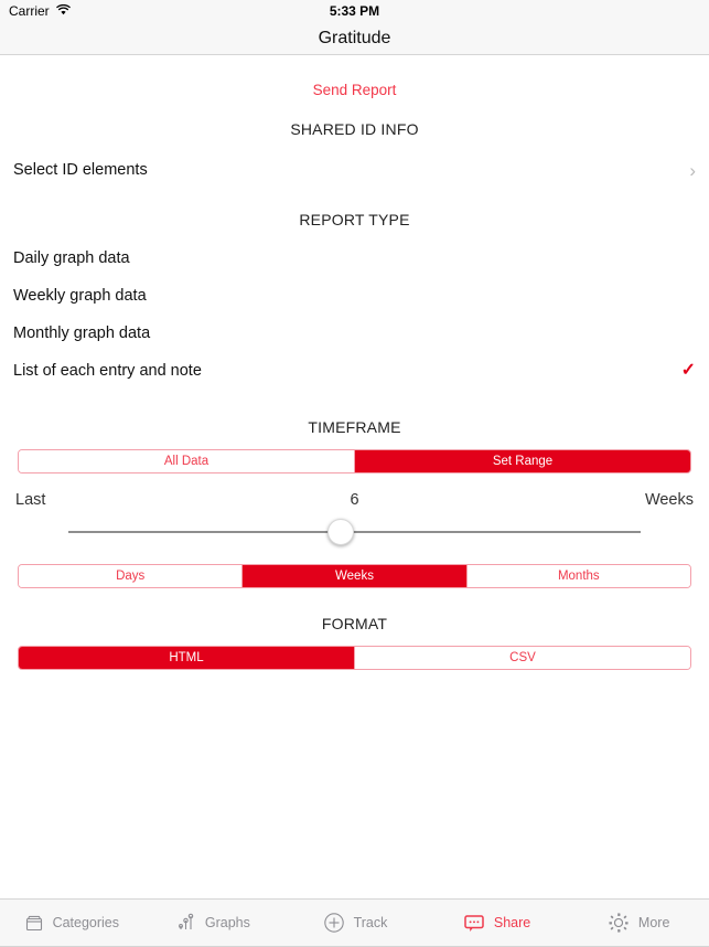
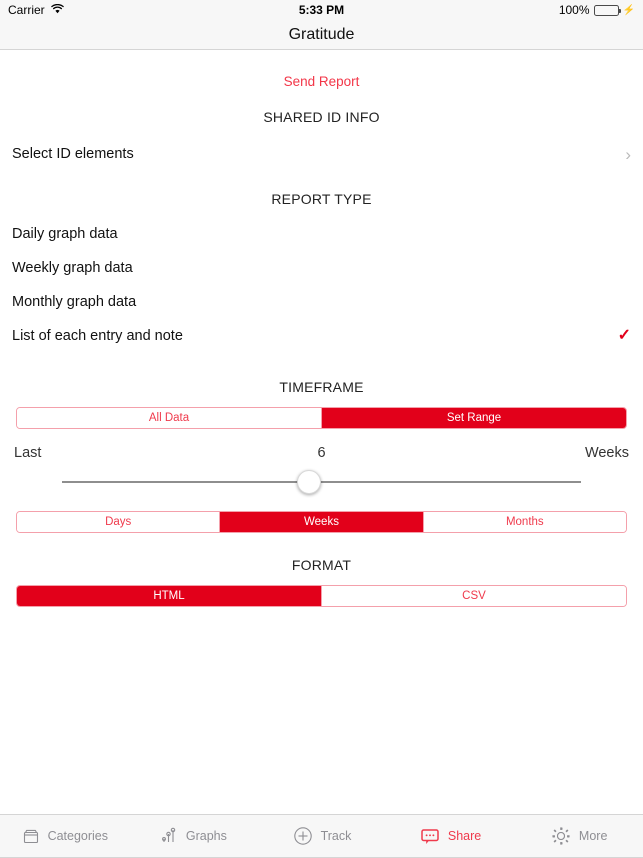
  Carrier
  5:33 PM
+ 100%
+ ⚡
  Gratitude
  Send Report
  SHARED ID INFO
  Select ID elements
  ›
  REPORT TYPE
  Daily graph data
  Weekly graph data
  Monthly graph data
  List of each entry and note
  ✓
  TIMEFRAME
  All Data
  Set Range
  Last
  6
  Weeks
  Days
  Weeks
  Months
  FORMAT
  HTML
  CSV
  Categories
  Graphs
  Track
  Share
  More
